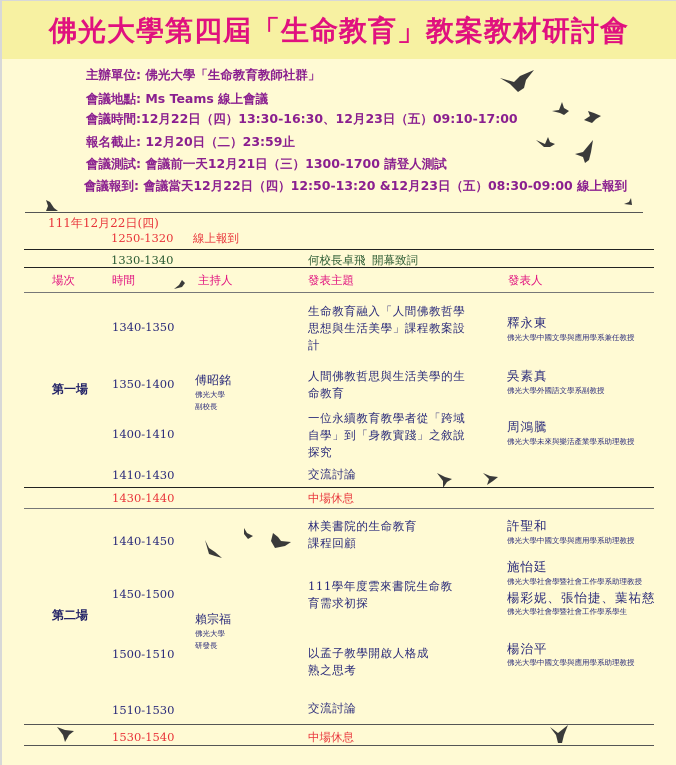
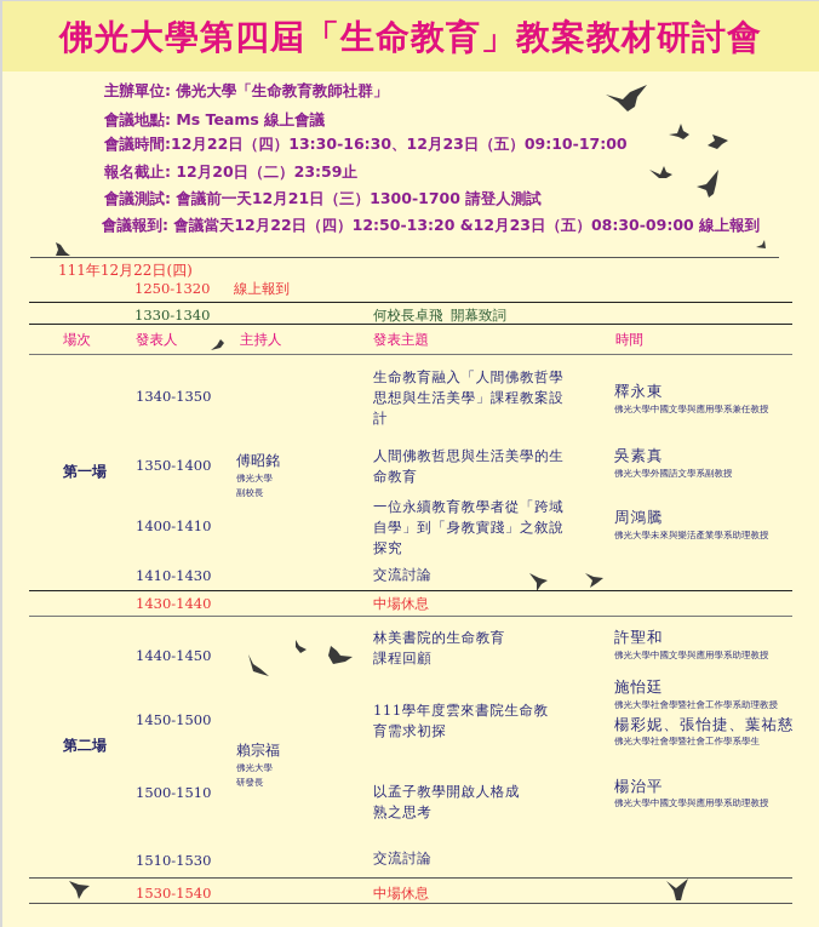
  佛光大學第四屆「生命教育」教案教材研討會
  主辦單位: 佛光大學「生命教育教師社群」
  會議地點: Ms Teams 線上會議
  會議時間:12月22日（四）13:30-16:30、12月23日（五）09:10-17:00
  報名截止: 12月20日（二）23:59止
  會議測試: 會議前一天12月21日（三）1300-1700 請登人測試
  會議報到: 會議當天12月22日（四）12:50-13:20 &12月23日（五）08:30-09:00 線上報到
  111年12月22日(四)
  1250-1320
  線上報到
  1330-1340
  何校長卓飛
  開幕致詞
  場次
- 時間
+ 發表人
  主持人
  發表主題
- 發表人
+ 時間
  第一場
  傅昭銘
  佛光大學
  副校長
  1340-1350
  生命教育融入「人間佛教哲學思想與生活美學」課程教案設計
  釋永東
  佛光大學中國文學與應用學系兼任教授
  1350-1400
  人間佛教哲思與生活美學的生命教育
  吳素真
  佛光大學外國語文學系副教授
  1400-1410
  一位永續教育教學者從「跨域自學」到「身教實踐」之敘說探究
  周鴻騰
  佛光大學未來與樂活產業學系助理教授
  1410-1430
  交流討論
  1430-1440
  中場休息
  第二場
  賴宗福
  佛光大學
  研發長
  1440-1450
  林美書院的生命教育課程回顧
  許聖和
  佛光大學中國文學與應用學系助理教授
  1450-1500
  111學年度雲來書院生命教育需求初探
  施怡廷
  佛光大學社會學暨社會工作學系助理教授
  楊彩妮、張怡捷、葉祐慈
  佛光大學社會學暨社會工作學系學生
  1500-1510
  以孟子教學開啟人格成熟之思考
  楊治平
  佛光大學中國文學與應用學系助理教授
  1510-1530
  交流討論
  1530-1540
  中場休息
